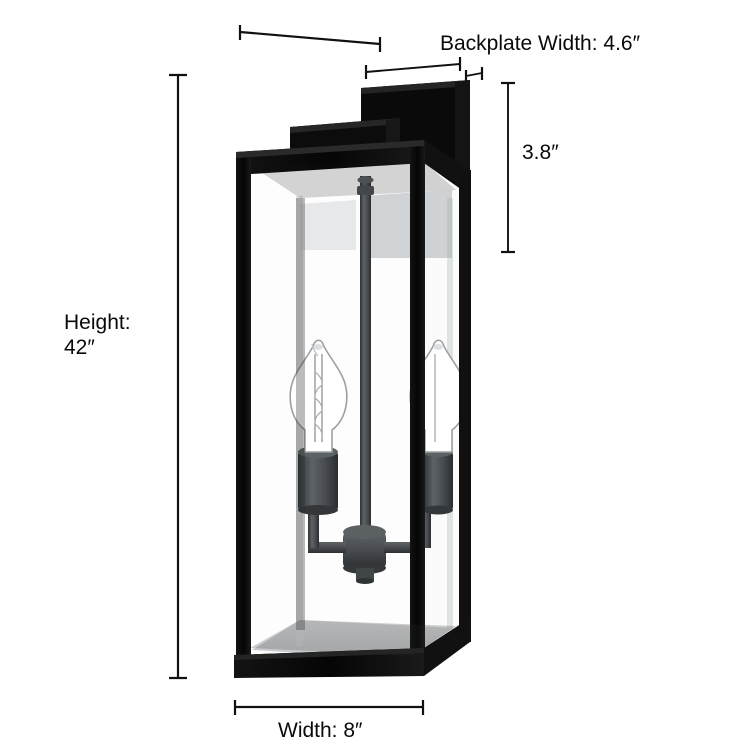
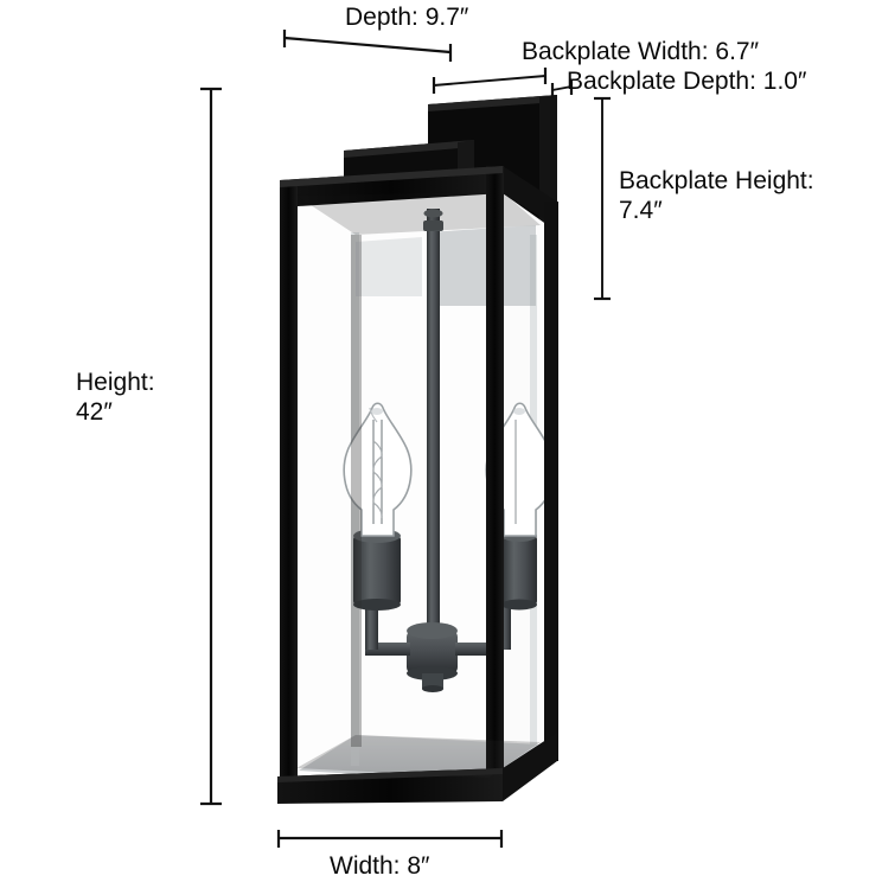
+ Depth: 9.7″
- Backplate Width: 4.6″
+ Backplate Width: 6.7″
+ Backplate Depth: 1.0″
+ Backplate Height:
- 3.8″
+ 7.4″
  Height:
  42″
  Width: 8″
